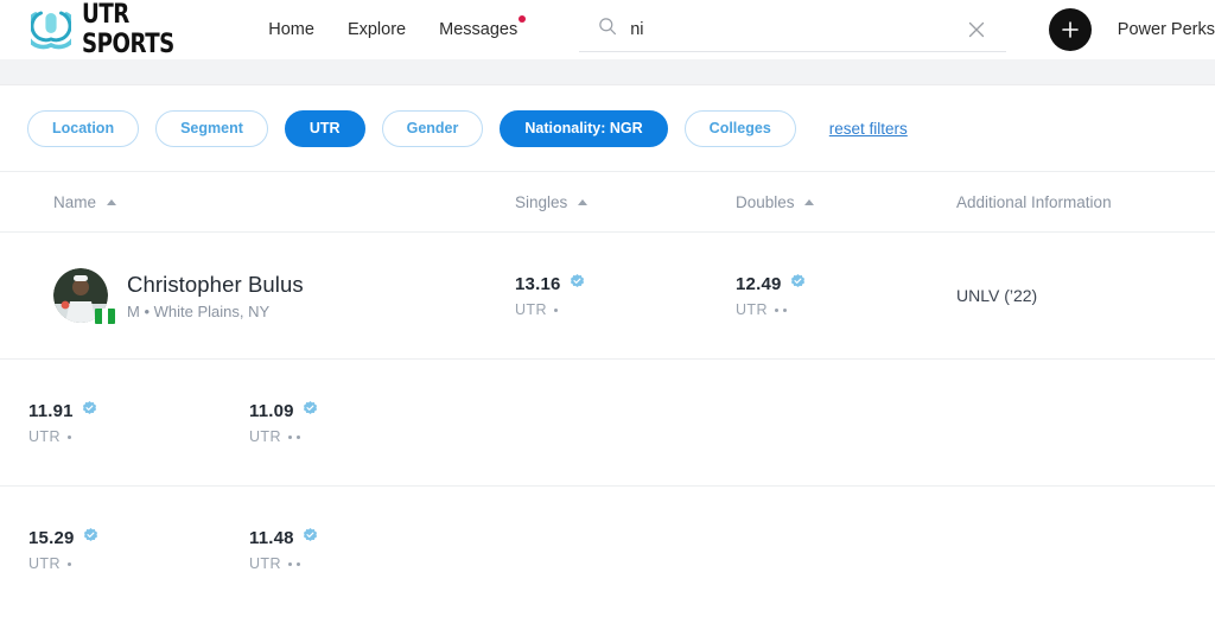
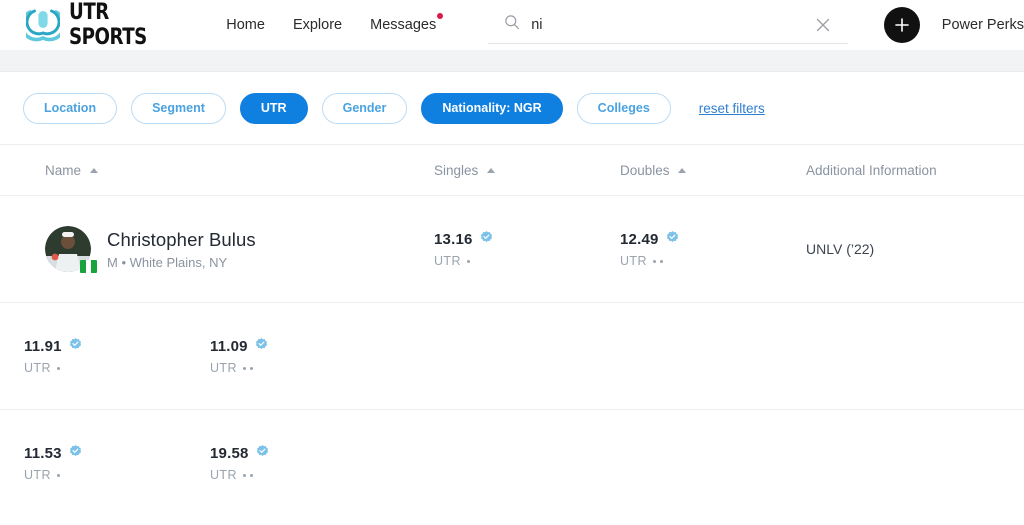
  UTR SPORTS
  Home
  Explore
  Messages
  ni
  Power Perks
  Location
  Segment
  UTR
  Gender
  Nationality: NGR
  Colleges
  reset filters
  Name
  Singles
  Doubles
  Additional Information
  Christopher Bulus
  M • White Plains, NY
  13.16
  UTR
  12.49
  UTR
  UNLV (’22)
  11.91
  UTR
  11.09
  UTR
- 15.29
+ 11.53
  UTR
- 11.48
+ 19.58
  UTR
